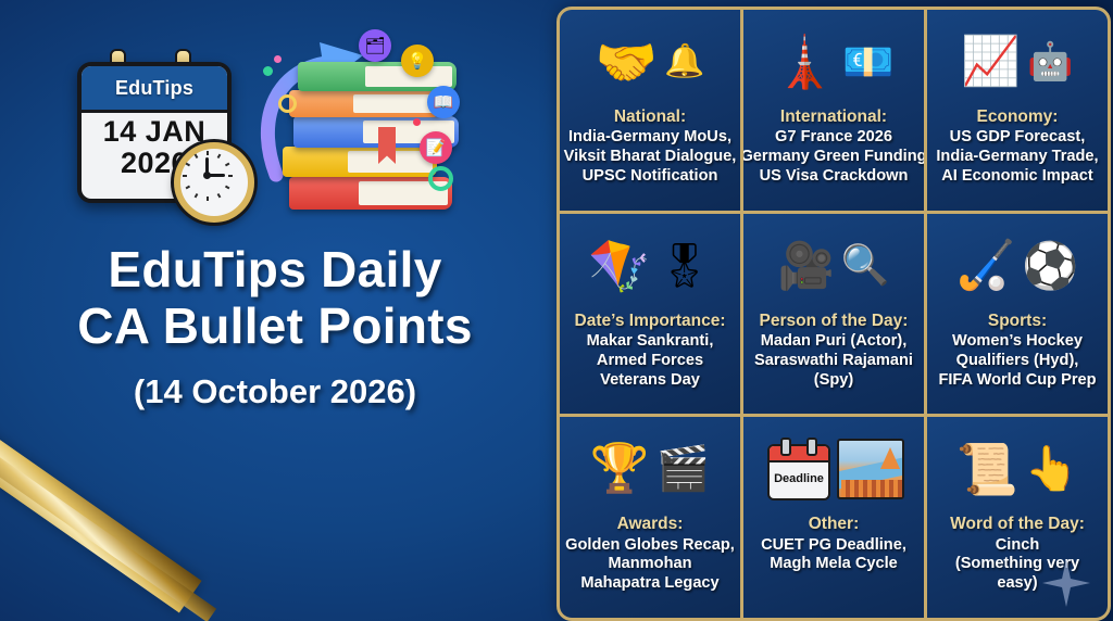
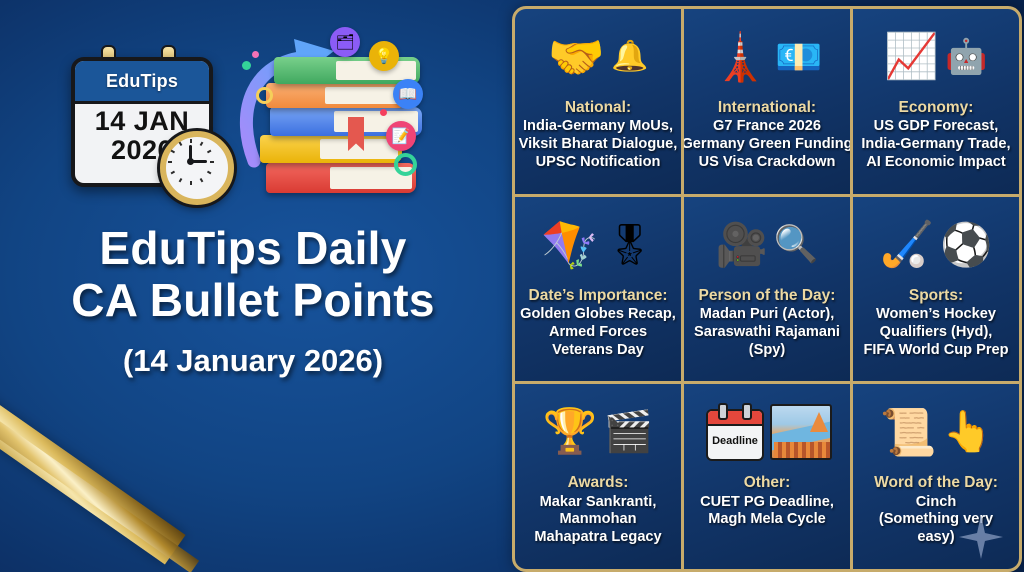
  EduTips
  14 JAN
  202
  🗂
  💡
  📖
  📝
  EduTips Daily
  CA Bullet Points
- (14 October 2026)
+ (14 January 2026)
  🤝
  🔔
  National:
  India-Germany MoUs,
  Viksit Bharat Dialogue,
  UPSC Notification
  🗼
  💶
  International:
  G7 France 2026
  Germany Green Funding
  US Visa Crackdown
  📈
  🤖
  Economy:
  US GDP Forecast,
  India-Germany Trade,
  AI Economic Impact
  🪁
  🎖
  Date’s Importance:
- Makar Sankranti,
+ Golden Globes Recap,
  Armed Forces
  Veterans Day
  🎥
  🔍
  Person of the Day:
  Madan Puri (Actor),
  Saraswathi Rajamani
  (Spy)
  🏑
  ⚽
  Sports:
  Women’s Hockey
  Qualifiers (Hyd),
  FIFA World Cup Prep
  🏆
  🎬
  Awards:
- Golden Globes Recap,
+ Makar Sankranti,
  Manmohan
  Mahapatra Legacy
  Deadline
  Other:
  CUET PG Deadline,
  Magh Mela Cycle
  📜
  👆
  Word of the Day:
  Cinch
  (Something very
  easy)
